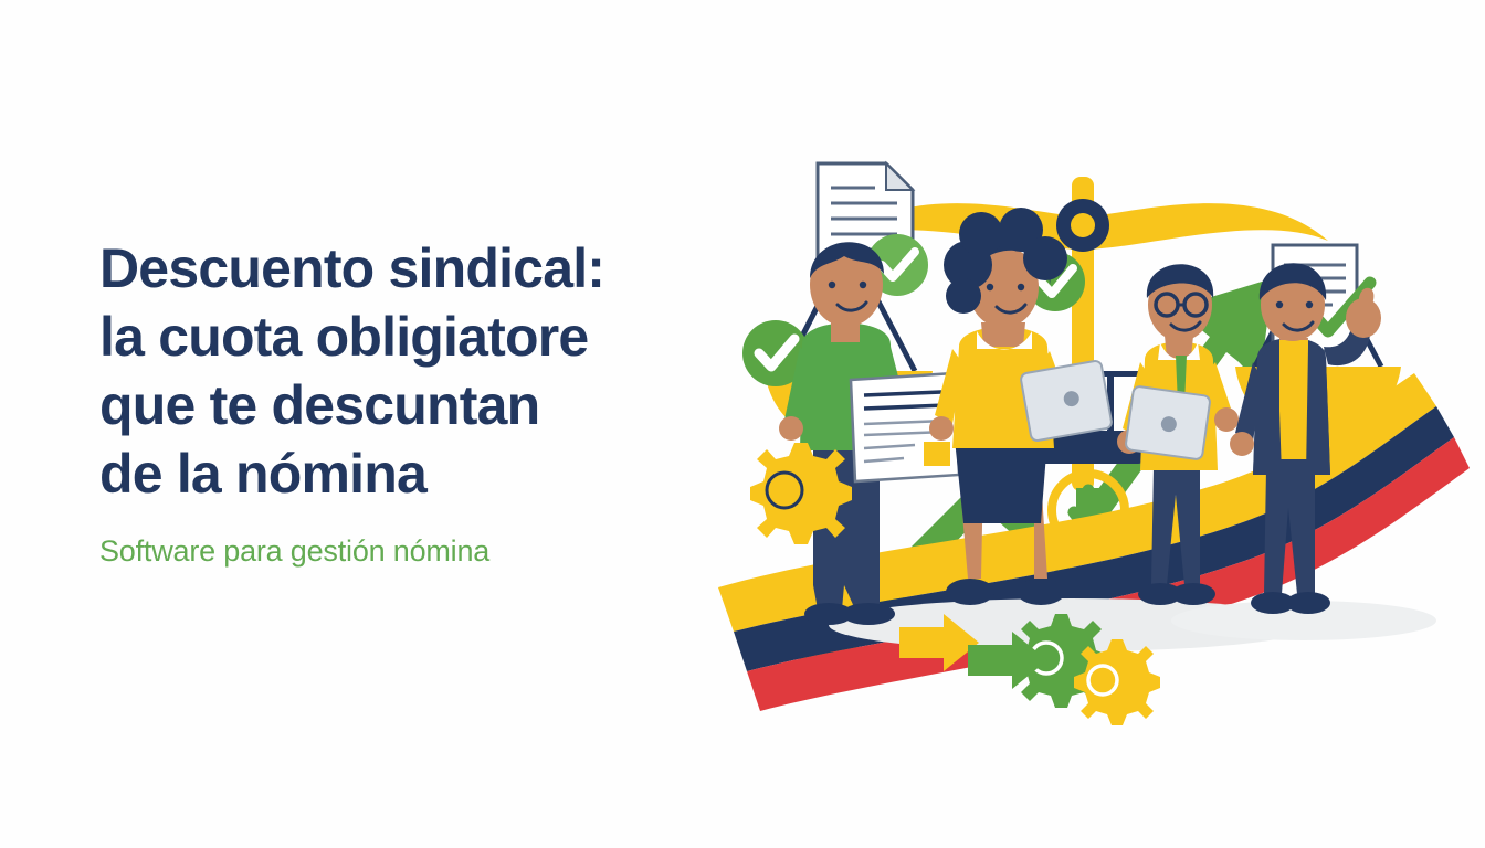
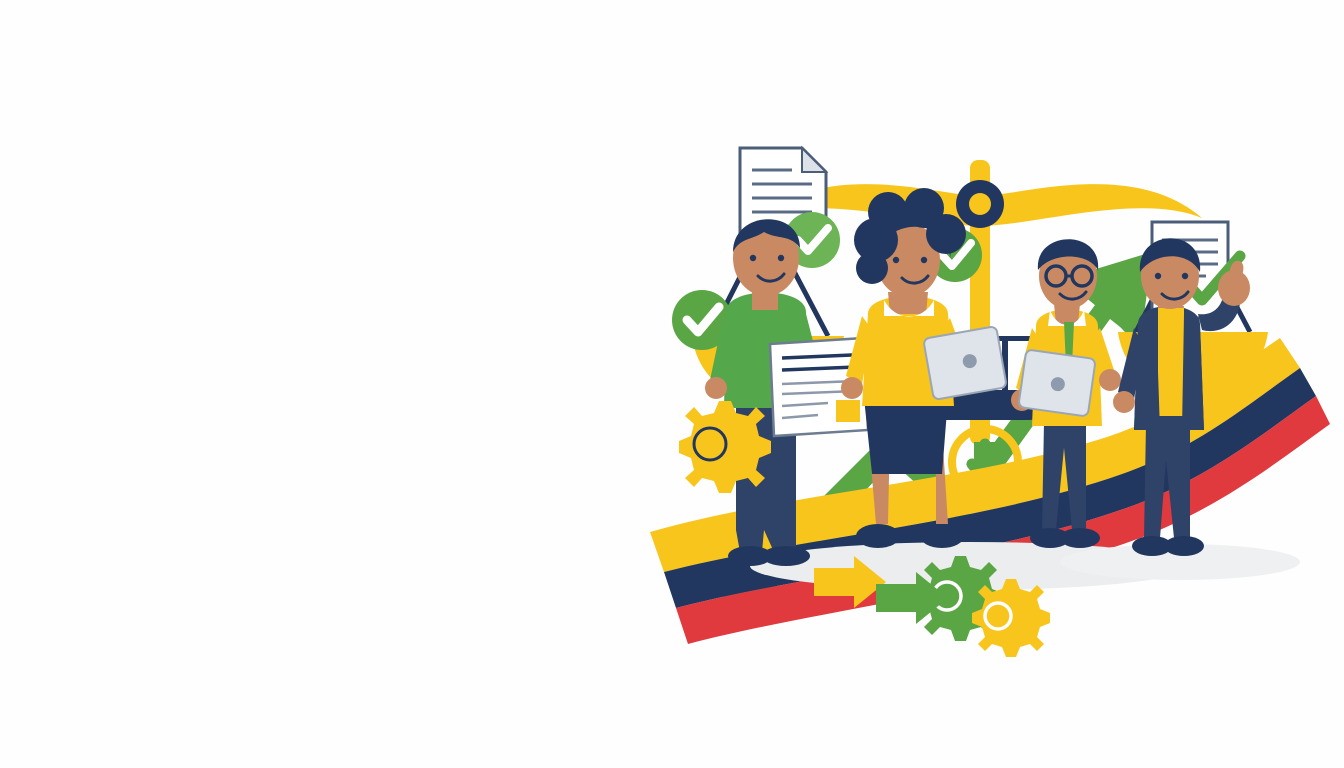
- Descuento sindical:
- la cuota obligiatore
- que te descuntan
- de la nómina
- Software para gestión nómina
